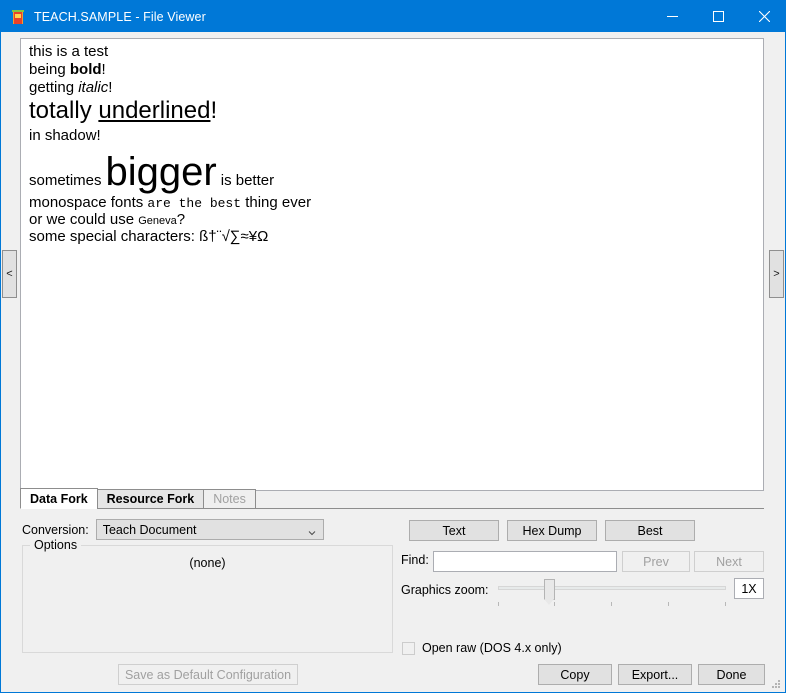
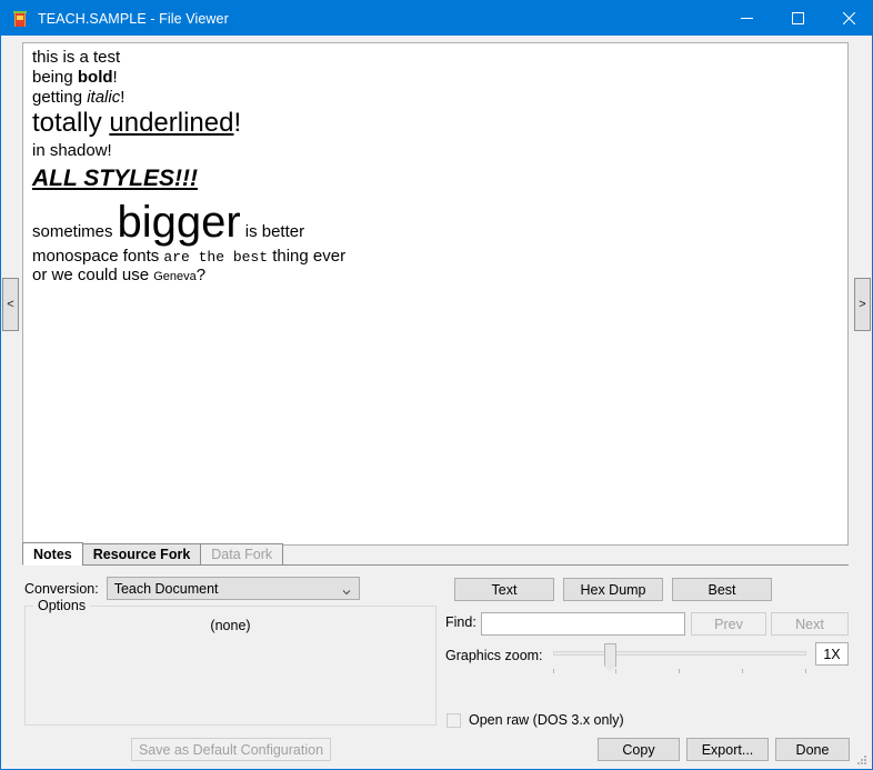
  TEACH.SAMPLE - File Viewer
  this is a test
  being bold!
  getting italic!
  totally underlined!
  in shadow!
+ ALL STYLES!!!
  sometimes
  bigger
  is better
  monospace fonts are the best thing ever
  or we could use Geneva?
- some special characters: ß†¨√∑≈¥Ω
  <
  >
- Data Fork
+ Notes
  Resource Fork
- Notes
+ Data Fork
  Conversion:
  Teach Document
  Options
  (none)
  Text
  Hex Dump
  Best
  Find:
  Prev
  Next
  Graphics zoom:
  1X
- Open raw (DOS 4.x only)
+ Open raw (DOS 3.x only)
  Save as Default Configuration
  Copy
  Export...
  Done
